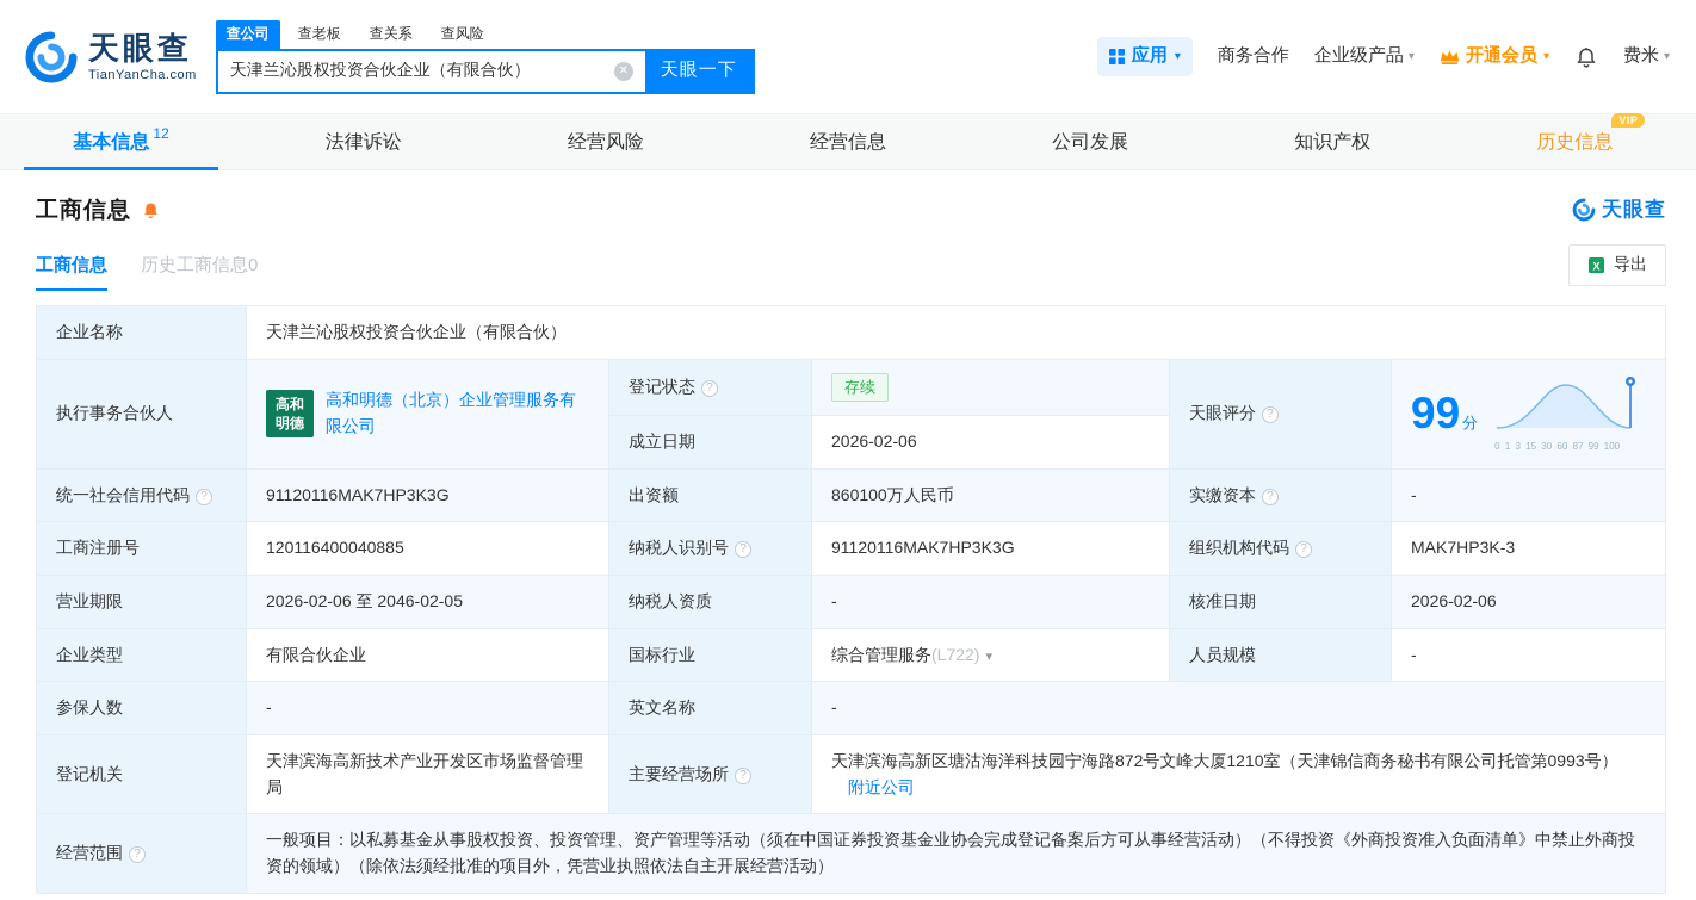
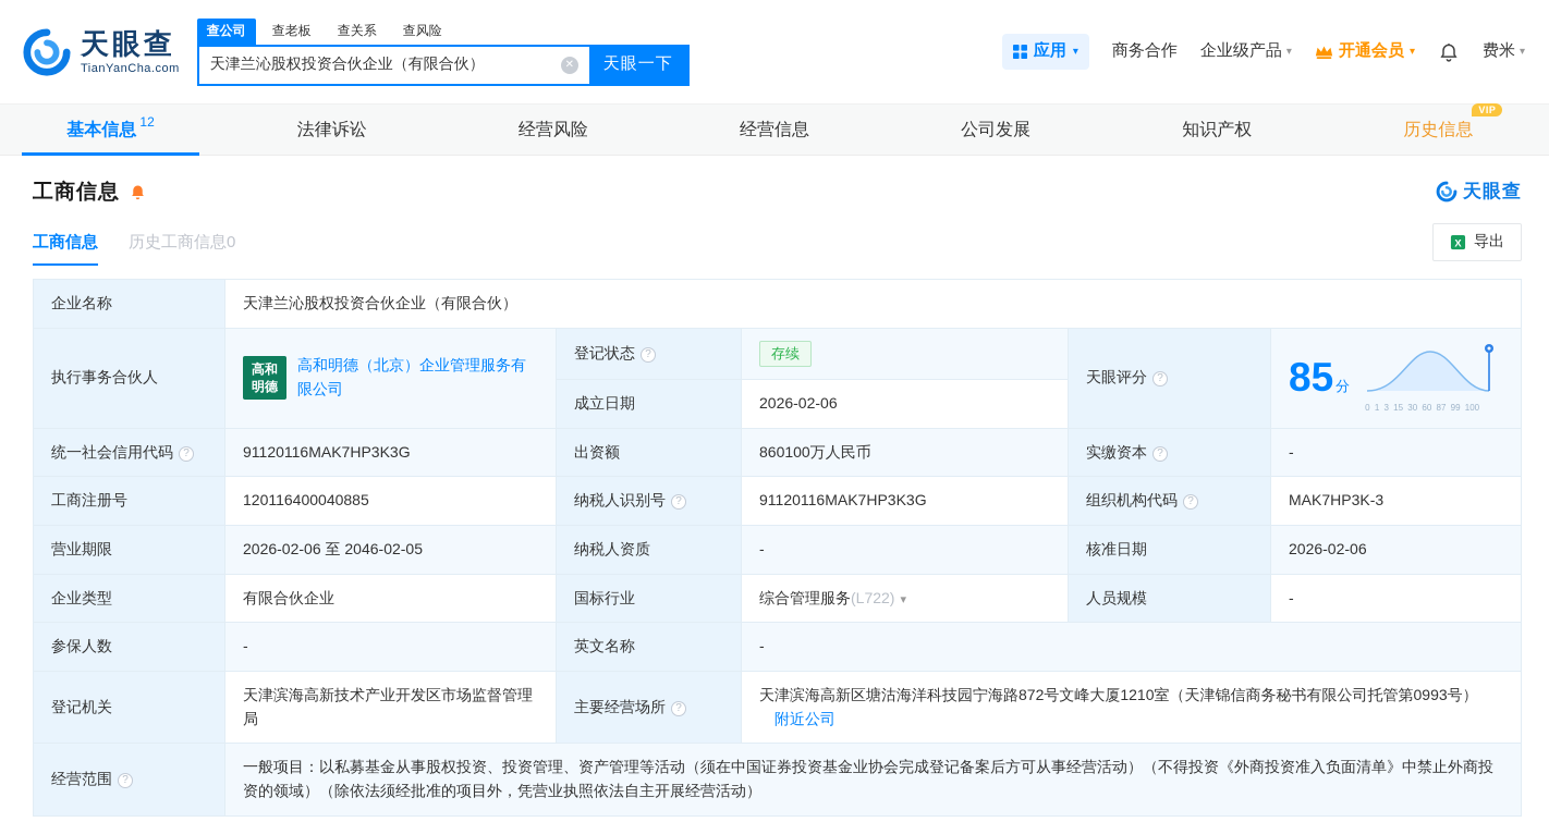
  天眼查
  TianYanCha.com
  查公司
  查老板
  查关系
  查风险
  天津兰沁股权投资合伙企业（有限合伙）
  ✕
  天眼一下
  应用
  ▾
  商务合作
  企业级产品
  ▾
  开通会员
  ▾
  费米
  ▾
  基本信息
  12
  法律诉讼
  经营风险
  经营信息
  公司发展
  知识产权
  历史信息
  VIP
  工商信息
  天眼查
  工商信息
  历史工商信息0
  X
  导出
  企业名称	天津兰沁股权投资合伙企业（有限合伙）
- 执行事务合伙人	高和明德 高和明德（北京）企业管理服务有限公司	登记状态 ?	存续	天眼评分 ?	99 分 0 1 3 15 30 60 87 99 100
+ 执行事务合伙人	高和明德 高和明德（北京）企业管理服务有限公司	登记状态 ?	存续	天眼评分 ?	85 分 0 1 3 15 30 60 87 99 100
  成立日期	2026-02-06
  统一社会信用代码 ?	91120116MAK7HP3K3G	出资额	860100万人民币	实缴资本 ?	-
  工商注册号	120116400040885	纳税人识别号 ?	91120116MAK7HP3K3G	组织机构代码 ?	MAK7HP3K-3
  营业期限	2026-02-06 至 2046-02-05	纳税人资质	-	核准日期	2026-02-06
  企业类型	有限合伙企业	国标行业	综合管理服务(L722) ▾	人员规模	-
  参保人数	-	英文名称	-
  登记机关	天津滨海高新技术产业开发区市场监督管理局	主要经营场所 ?	天津滨海高新区塘沽海洋科技园宁海路872号文峰大厦1210室（天津锦信商务秘书有限公司托管第0993号）附近公司
  经营范围 ?	一般项目：以私募基金从事股权投资、投资管理、资产管理等活动（须在中国证券投资基金业协会完成登记备案后方可从事经营活动）（不得投资《外商投资准入负面清单》中禁止外商投资的领域）（除依法须经批准的项目外，凭营业执照依法自主开展经营活动）
